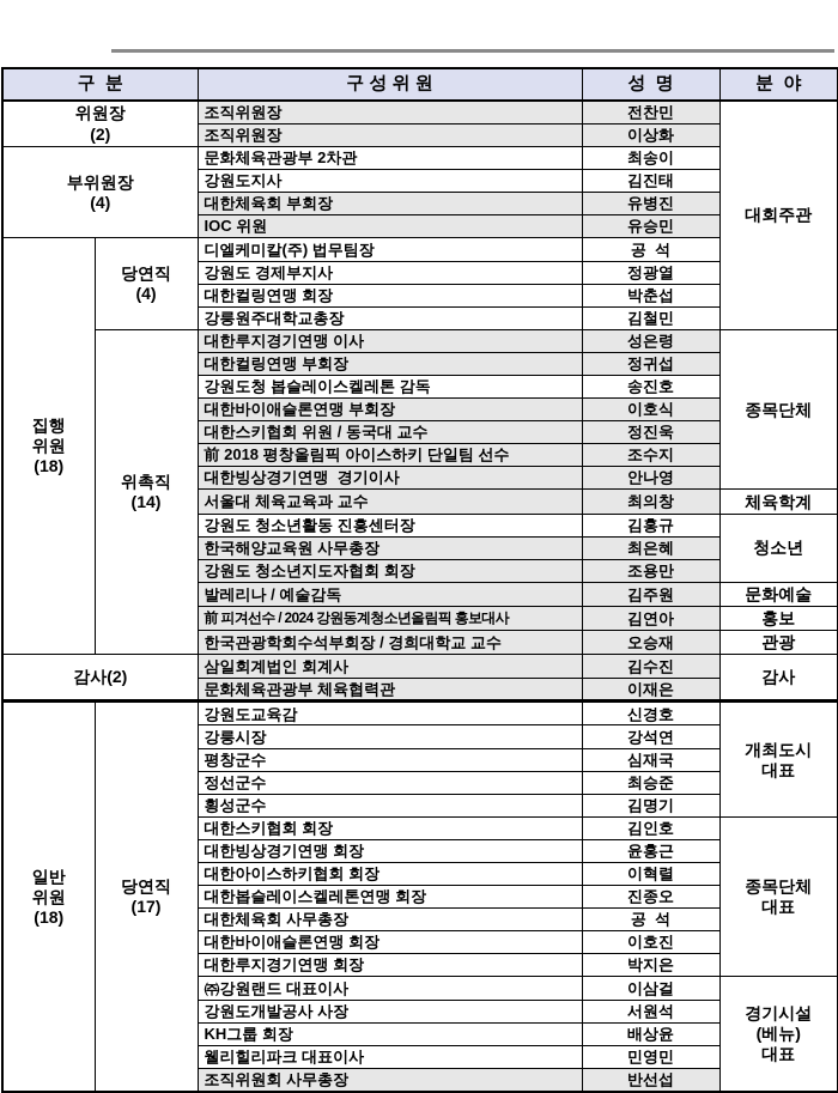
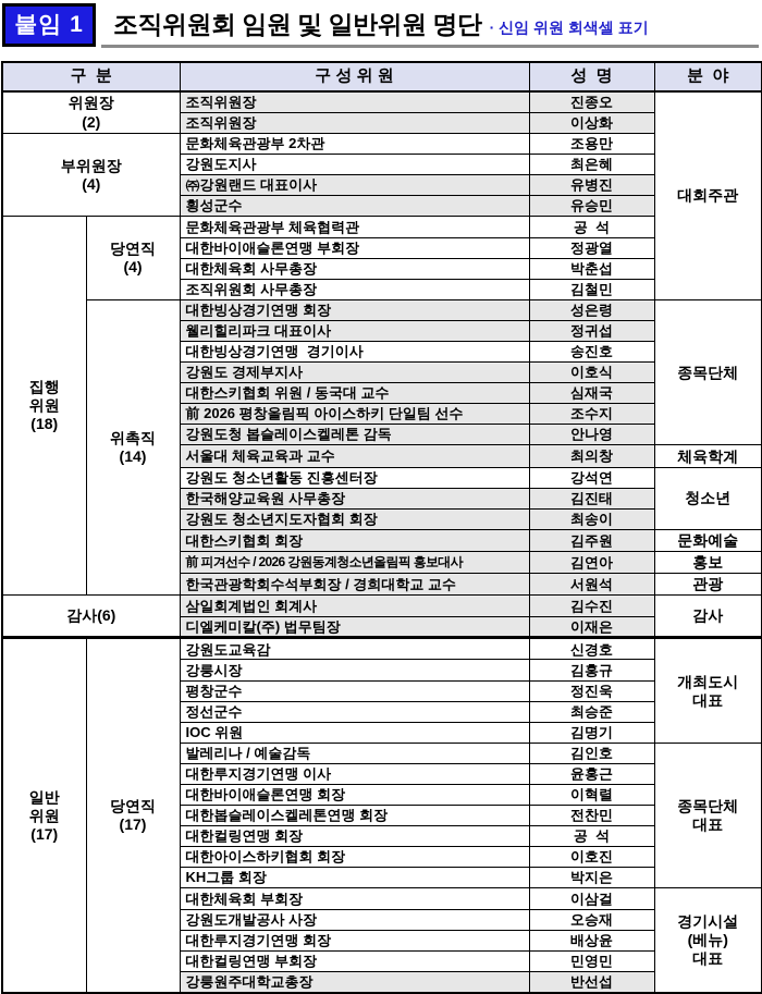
+ 붙임 1
+ 조직위원회 임원 및 일반위원 명단 · 신임 위원 회색셀 표기
  구 분	구 성 위 원	성 명	분 야
- 위원장 (2)	조직위원장	전찬민	대회주관
+ 위원장 (2)	조직위원장	진종오	대회주관
  조직위원장	이상화
- 부위원장 (4)	문화체육관광부 2차관	최송이
+ 부위원장 (4)	문화체육관광부 2차관	조용만
- 강원도지사	김진태
+ 강원도지사	최은혜
- 대한체육회 부회장	유병진
+ ㈜강원랜드 대표이사	유병진
- IOC 위원	유승민
+ 횡성군수	유승민
- 집행 위원 (18)	당연직 (4)	디엘케미칼(주) 법무팀장	공 석
+ 집행 위원 (18)	당연직 (4)	문화체육관광부 체육협력관	공 석
- 강원도 경제부지사	정광열
+ 대한바이애슬론연맹 부회장	정광열
- 대한컬링연맹 회장	박춘섭
+ 대한체육회 사무총장	박춘섭
- 강릉원주대학교총장	김철민
+ 조직위원회 사무총장	김철민
- 위촉직 (14)	대한루지경기연맹 이사	성은령	종목단체
+ 위촉직 (14)	대한빙상경기연맹 회장	성은령	종목단체
- 대한컬링연맹 부회장	정귀섭
+ 웰리힐리파크 대표이사	정귀섭
- 강원도청 봅슬레이스켈레톤 감독	송진호
+ 대한빙상경기연맹 경기이사	송진호
- 대한바이애슬론연맹 부회장	이호식
+ 강원도 경제부지사	이호식
- 대한스키협회 위원 / 동국대 교수	정진욱
+ 대한스키협회 위원 / 동국대 교수	심재국
- 前 2018 평창올림픽 아이스하키 단일팀 선수	조수지
+ 前 2026 평창올림픽 아이스하키 단일팀 선수	조수지
- 대한빙상경기연맹 경기이사	안나영
+ 강원도청 봅슬레이스켈레톤 감독	안나영
  서울대 체육교육과 교수	최의창	체육학계
- 강원도 청소년활동 진흥센터장	김홍규	청소년
+ 강원도 청소년활동 진흥센터장	강석연	청소년
- 한국해양교육원 사무총장	최은혜
+ 한국해양교육원 사무총장	김진태
- 강원도 청소년지도자협회 회장	조용만
+ 강원도 청소년지도자협회 회장	최송이
- 발레리나 / 예술감독	김주원	문화예술
+ 대한스키협회 회장	김주원	문화예술
- 前 피겨선수 / 2024 강원동계청소년올림픽 홍보대사	김연아	홍보
+ 前 피겨선수 / 2026 강원동계청소년올림픽 홍보대사	김연아	홍보
- 한국관광학회수석부회장 / 경희대학교 교수	오승재	관광
+ 한국관광학회수석부회장 / 경희대학교 교수	서원석	관광
- 감사(2)	삼일회계법인 회계사	김수진	감사
+ 감사(6)	삼일회계법인 회계사	김수진	감사
- 문화체육관광부 체육협력관	이재은
+ 디엘케미칼(주) 법무팀장	이재은
- 일반 위원 (18)	당연직 (17)	강원도교육감	신경호	개최도시 대표
+ 일반 위원 (17)	당연직 (17)	강원도교육감	신경호	개최도시 대표
- 강릉시장	강석연
+ 강릉시장	김홍규
- 평창군수	심재국
+ 평창군수	정진욱
  정선군수	최승준
- 횡성군수	김명기
+ IOC 위원	김명기
- 대한스키협회 회장	김인호	종목단체 대표
+ 발레리나 / 예술감독	김인호	종목단체 대표
- 대한빙상경기연맹 회장	윤홍근
+ 대한루지경기연맹 이사	윤홍근
- 대한아이스하키협회 회장	이혁렬
+ 대한바이애슬론연맹 회장	이혁렬
- 대한봅슬레이스켈레톤연맹 회장	진종오
+ 대한봅슬레이스켈레톤연맹 회장	전찬민
- 대한체육회 사무총장	공 석
+ 대한컬링연맹 회장	공 석
- 대한바이애슬론연맹 회장	이호진
+ 대한아이스하키협회 회장	이호진
- 대한루지경기연맹 회장	박지은
+ KH그룹 회장	박지은
- ㈜강원랜드 대표이사	이삼걸	경기시설 (베뉴) 대표
+ 대한체육회 부회장	이삼걸	경기시설 (베뉴) 대표
- 강원도개발공사 사장	서원석
+ 강원도개발공사 사장	오승재
- KH그룹 회장	배상윤
+ 대한루지경기연맹 회장	배상윤
- 웰리힐리파크 대표이사	민영민
+ 대한컬링연맹 부회장	민영민
- 조직위원회 사무총장	반선섭
+ 강릉원주대학교총장	반선섭
